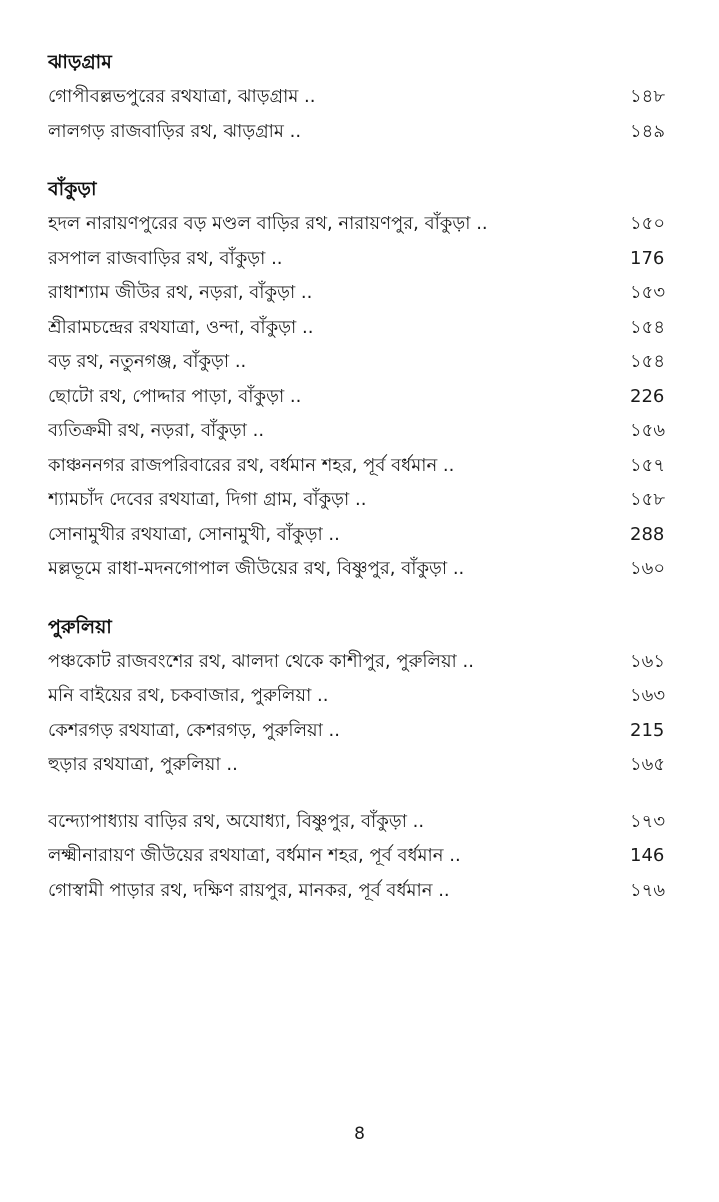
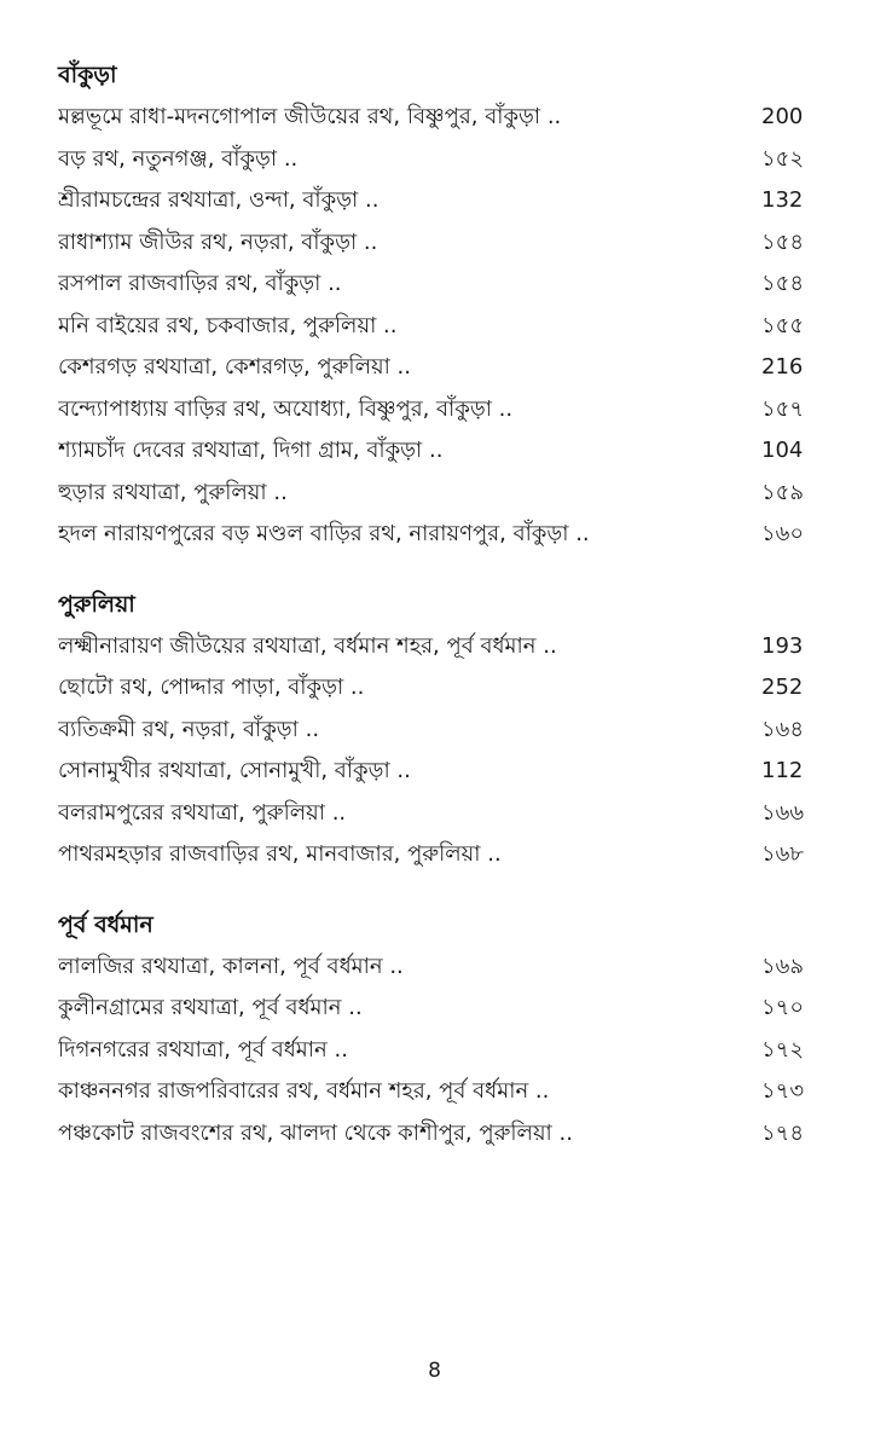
- ঝাড়গ্রাম
- গোপীবল্লভপুরের রথযাত্রা, ঝাড়গ্রাম ..
- ১৪৮
- লালগড় রাজবাড়ির রথ, ঝাড়গ্রাম ..
- ১৪৯
  বাঁকুড়া
- হদল নারায়ণপুরের বড় মণ্ডল বাড়ির রথ, নারায়ণপুর, বাঁকুড়া ..
+ মল্লভূমে রাধা-মদনগোপাল জীউয়ের রথ, বিষ্ণুপুর, বাঁকুড়া ..
- ১৫০
+ 200
- রসপাল রাজবাড়ির রথ, বাঁকুড়া ..
+ বড় রথ, নতুনগঞ্জ, বাঁকুড়া ..
- 176
+ ১৫২
- রাধাশ্যাম জীউর রথ, নড়রা, বাঁকুড়া ..
+ শ্রীরামচন্দ্রের রথযাত্রা, ওন্দা, বাঁকুড়া ..
- ১৫৩
+ 132
- শ্রীরামচন্দ্রের রথযাত্রা, ওন্দা, বাঁকুড়া ..
+ রাধাশ্যাম জীউর রথ, নড়রা, বাঁকুড়া ..
  ১৫৪
- বড় রথ, নতুনগঞ্জ, বাঁকুড়া ..
+ রসপাল রাজবাড়ির রথ, বাঁকুড়া ..
  ১৫৪
- ছোটো রথ, পোদ্দার পাড়া, বাঁকুড়া ..
+ মনি বাইয়ের রথ, চকবাজার, পুরুলিয়া ..
- 226
+ ১৫৫
- ব্যতিক্রমী রথ, নড়রা, বাঁকুড়া ..
+ কেশরগড় রথযাত্রা, কেশরগড়, পুরুলিয়া ..
- ১৫৬
+ 216
- কাঞ্চননগর রাজপরিবারের রথ, বর্ধমান শহর, পূর্ব বর্ধমান ..
+ বন্দ্যোপাধ্যায় বাড়ির রথ, অযোধ্যা, বিষ্ণুপুর, বাঁকুড়া ..
  ১৫৭
  শ্যামচাঁদ দেবের রথযাত্রা, দিগা গ্রাম, বাঁকুড়া ..
- ১৫৮
+ 104
- সোনামুখীর রথযাত্রা, সোনামুখী, বাঁকুড়া ..
+ হুড়ার রথযাত্রা, পুরুলিয়া ..
- 288
+ ১৫৯
- মল্লভূমে রাধা-মদনগোপাল জীউয়ের রথ, বিষ্ণুপুর, বাঁকুড়া ..
+ হদল নারায়ণপুরের বড় মণ্ডল বাড়ির রথ, নারায়ণপুর, বাঁকুড়া ..
  ১৬০
  পুরুলিয়া
- পঞ্চকোট রাজবংশের রথ, ঝালদা থেকে কাশীপুর, পুরুলিয়া ..
+ লক্ষ্মীনারায়ণ জীউয়ের রথযাত্রা, বর্ধমান শহর, পূর্ব বর্ধমান ..
- ১৬১
+ 193
- মনি বাইয়ের রথ, চকবাজার, পুরুলিয়া ..
+ ছোটো রথ, পোদ্দার পাড়া, বাঁকুড়া ..
- ১৬৩
+ 252
- কেশরগড় রথযাত্রা, কেশরগড়, পুরুলিয়া ..
+ ব্যতিক্রমী রথ, নড়রা, বাঁকুড়া ..
- 215
+ ১৬৪
- হুড়ার রথযাত্রা, পুরুলিয়া ..
+ সোনামুখীর রথযাত্রা, সোনামুখী, বাঁকুড়া ..
- ১৬৫
+ 112
+ বলরামপুরের রথযাত্রা, পুরুলিয়া ..
+ ১৬৬
+ পাথরমহড়ার রাজবাড়ির রথ, মানবাজার, পুরুলিয়া ..
+ ১৬৮
+ পূর্ব বর্ধমান
+ লালজির রথযাত্রা, কালনা, পূর্ব বর্ধমান ..
+ ১৬৯
+ কুলীনগ্রামের রথযাত্রা, পূর্ব বর্ধমান ..
+ ১৭০
+ দিগনগরের রথযাত্রা, পূর্ব বর্ধমান ..
+ ১৭২
- বন্দ্যোপাধ্যায় বাড়ির রথ, অযোধ্যা, বিষ্ণুপুর, বাঁকুড়া ..
+ কাঞ্চননগর রাজপরিবারের রথ, বর্ধমান শহর, পূর্ব বর্ধমান ..
  ১৭৩
- লক্ষ্মীনারায়ণ জীউয়ের রথযাত্রা, বর্ধমান শহর, পূর্ব বর্ধমান ..
+ পঞ্চকোট রাজবংশের রথ, ঝালদা থেকে কাশীপুর, পুরুলিয়া ..
- 146
+ ১৭৪
- গোস্বামী পাড়ার রথ, দক্ষিণ রায়পুর, মানকর, পূর্ব বর্ধমান ..
- ১৭৬
  8
